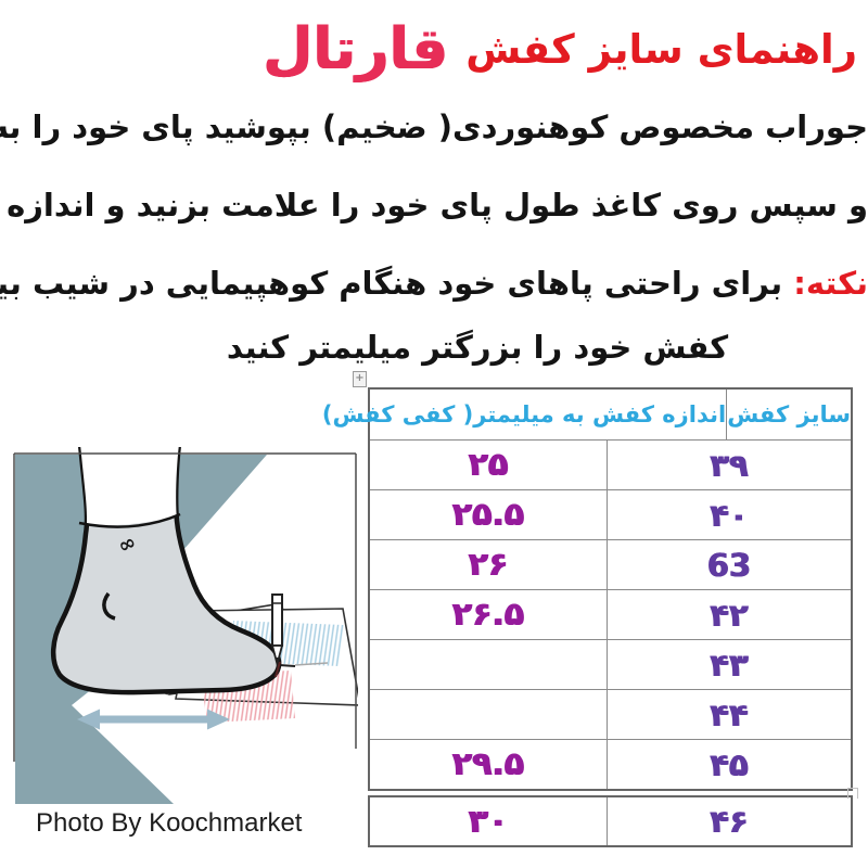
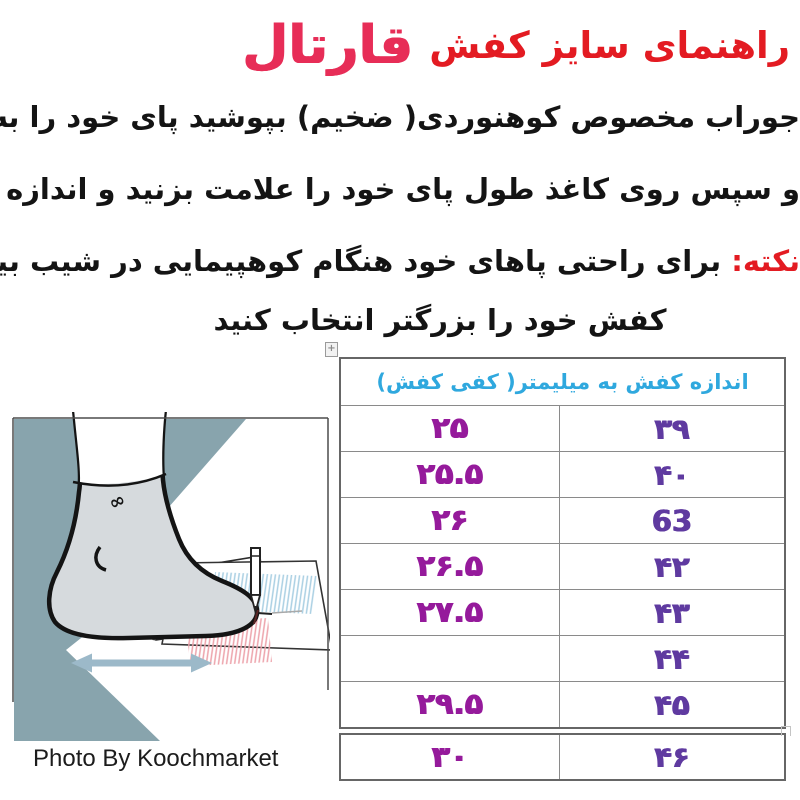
  راهنمای سایز کفش
  قارتال
  جوراب مخصوص کوهنوردی( ضخیم) بپوشید پای خود را ب
  و سپس روی کاغذ طول پای خود را علامت بزنید و اندازه
  نکته: برای راحتی پاهای خود هنگام کوهپیمایی در شیب بی
- کفش خود را بزرگتر میلیمتر کنید
+ کفش خود را بزرگتر انتخاب کنید
  +
- سایز کفش
  اندازه کفش به میلیمتر( کفی کفش)
  ۳۹
  ۲۵
  ۴۰
  ۲۵.۵
  63
  ۲۶
  ۴۲
  ۲۶.۵
  ۴۳
+ ۲۷.۵
  ۴۴
  ۴۵
  ۲۹.۵
  ۴۶
  ۳۰
  Photo By Koochmarket
